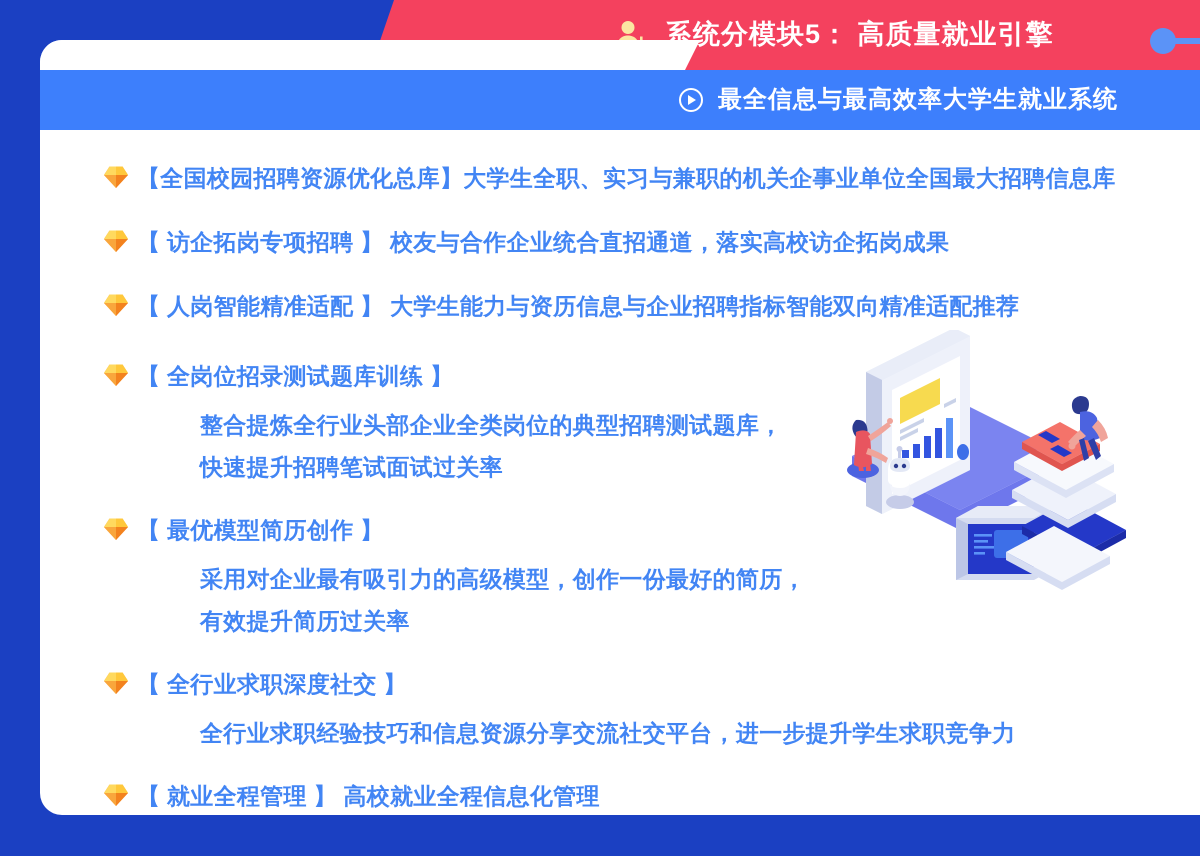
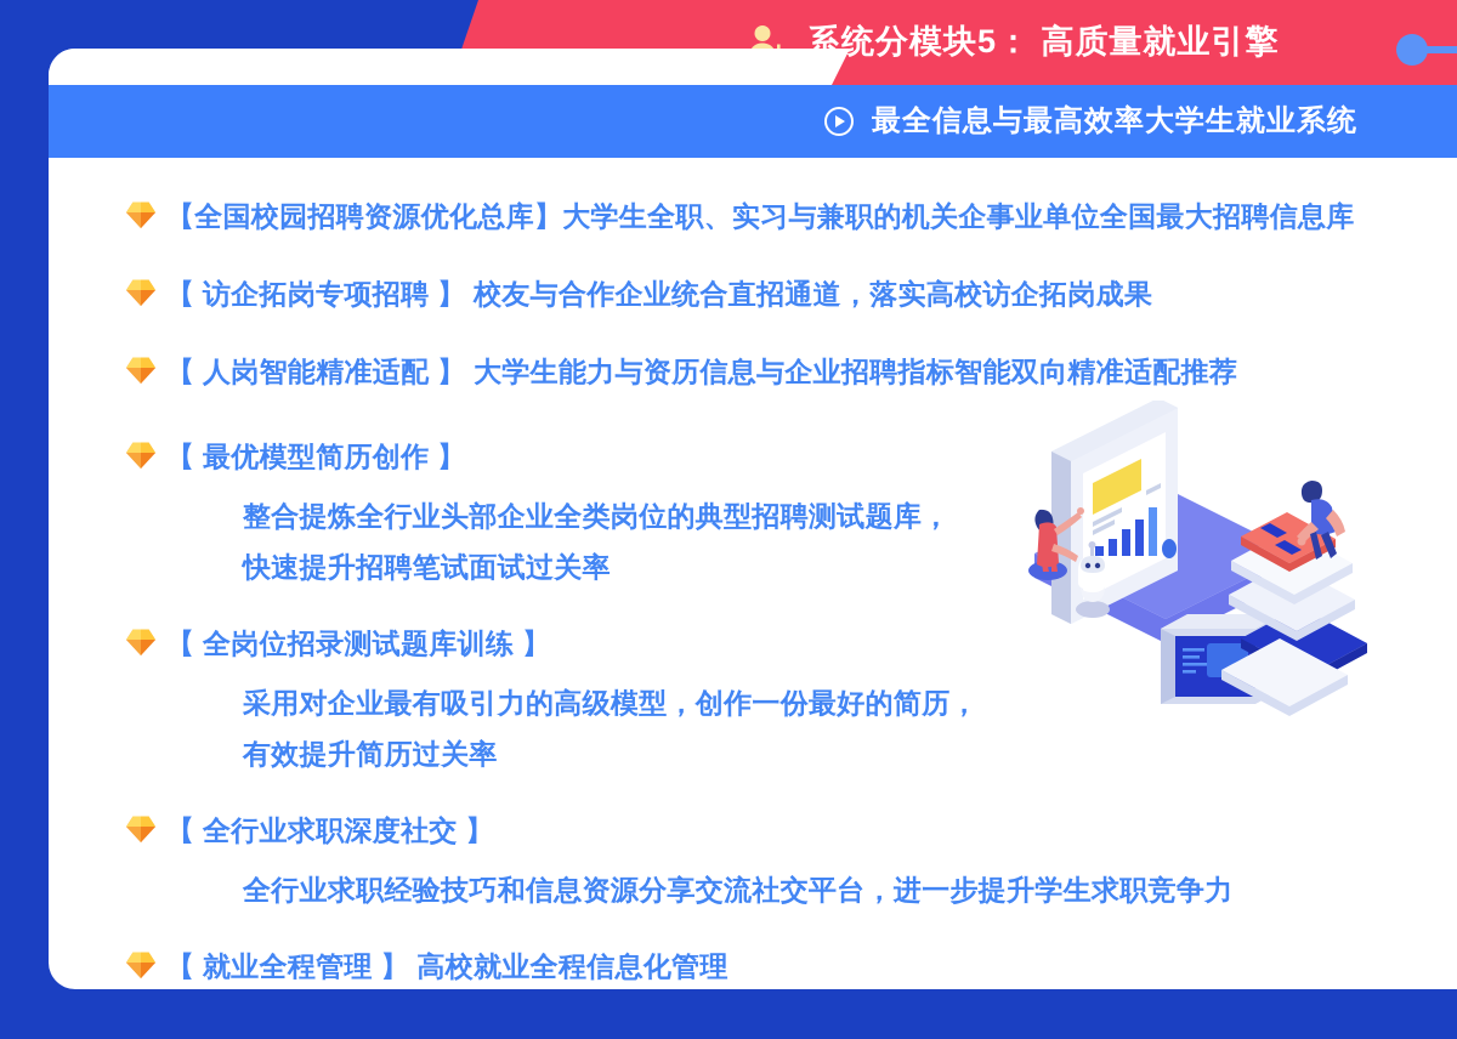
  系统分模块5： 高质量就业引擎
  最全信息与最高效率大学生就业系统
  【全国校园招聘资源优化总库】大学生全职、实习与兼职的机关企事业单位全国最大招聘信息库
  【 访企拓岗专项招聘 】 校友与合作企业统合直招通道，落实高校访企拓岗成果
  【 人岗智能精准适配 】 大学生能力与资历信息与企业招聘指标智能双向精准适配推荐
- 【 全岗位招录测试题库训练 】
+ 【 最优模型简历创作 】
  整合提炼全行业头部企业全类岗位的典型招聘测试题库，
  快速提升招聘笔试面试过关率
- 【 最优模型简历创作 】
+ 【 全岗位招录测试题库训练 】
  采用对企业最有吸引力的高级模型，创作一份最好的简历，
  有效提升简历过关率
  【 全行业求职深度社交 】
  全行业求职经验技巧和信息资源分享交流社交平台，进一步提升学生求职竞争力
  【 就业全程管理 】 高校就业全程信息化管理
